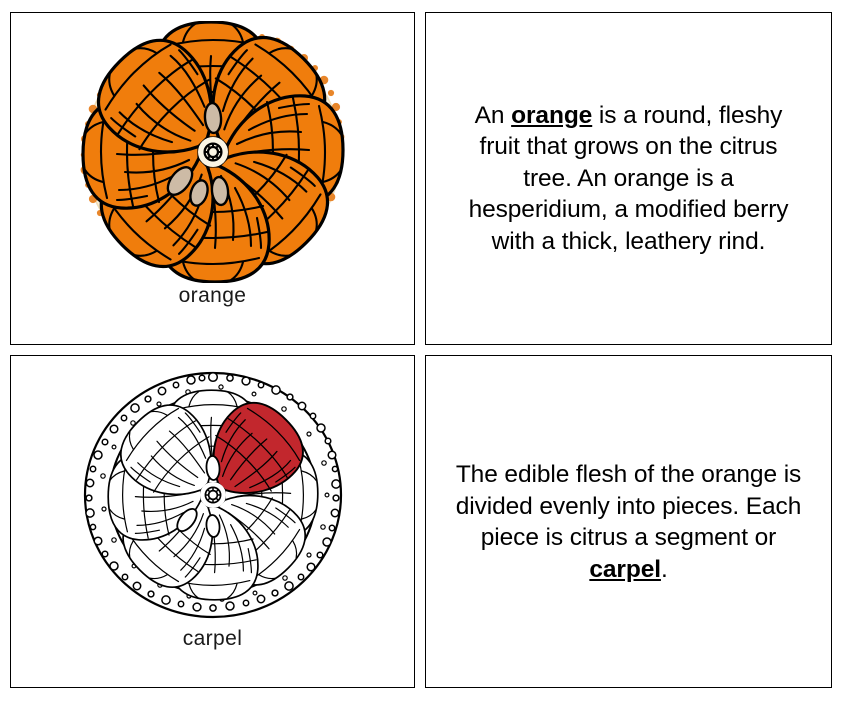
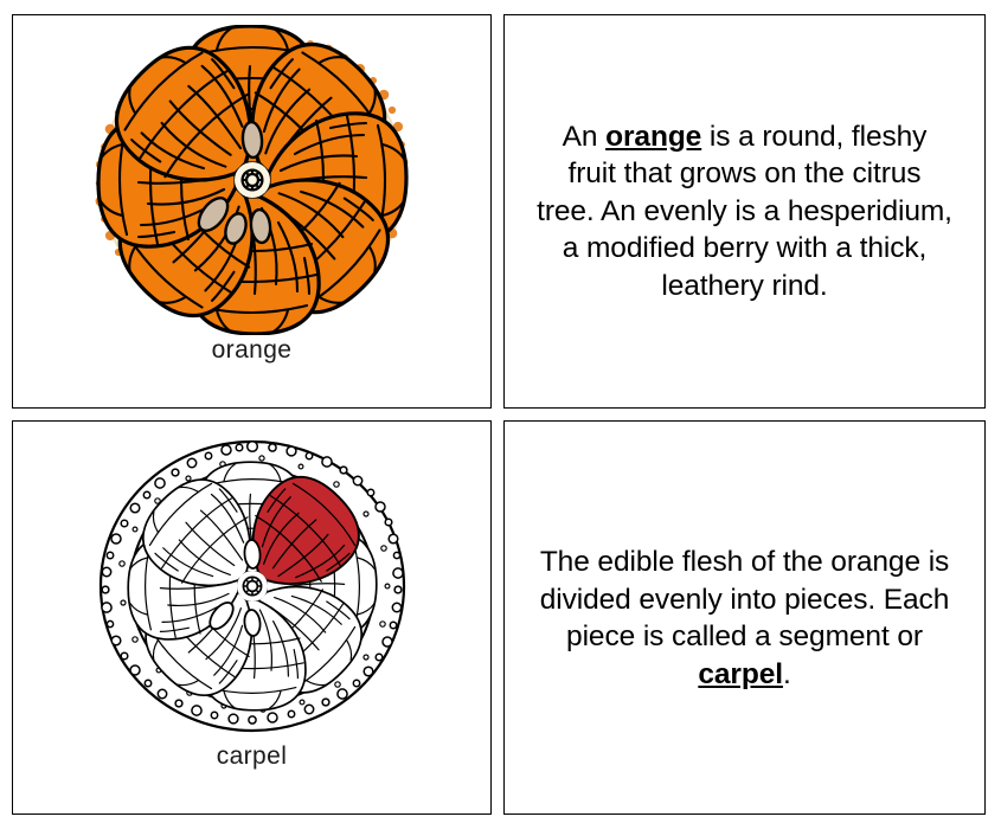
  orange
- An orange is a round, fleshy fruit that grows on the citrus tree. An orange is a hesperidium, a modified berry with a thick, leathery rind.
+ An orange is a round, fleshy fruit that grows on the citrus tree. An evenly is a hesperidium, a modified berry with a thick, leathery rind.
  carpel
- The edible flesh of the orange is divided evenly into pieces. Each piece is citrus a segment or carpel.
+ The edible flesh of the orange is divided evenly into pieces. Each piece is called a segment or carpel.
